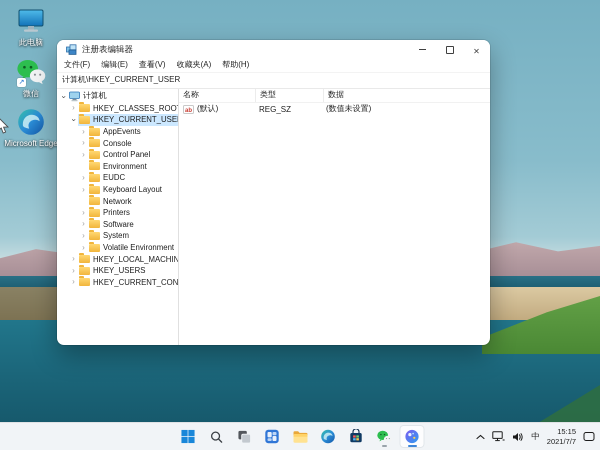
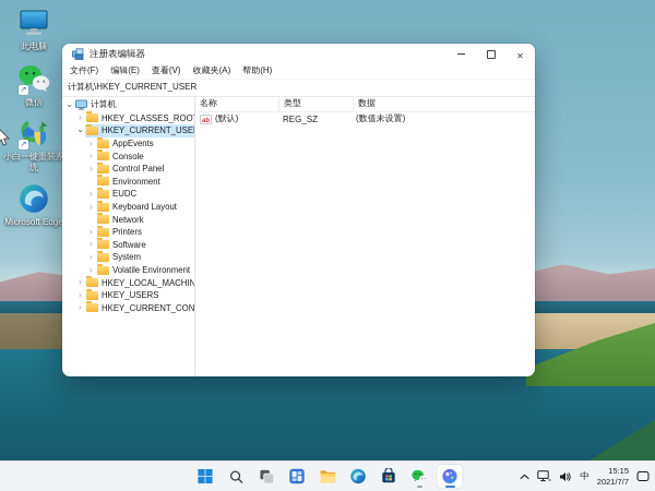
  此电脑
  微信
+ 小白一键重装系统
  Microsoft Edge
  注册表编辑器
  文件(F)
  编辑(E)
  查看(V)
  收藏夹(A)
  帮助(H)
  计算机\HKEY_CURRENT_USER
  计算机
  HKEY_CLASSES_ROO
  HKEY_CURRENT_USE
  AppEvents
  Console
  Control Panel
  Environment
  EUDC
  Keyboard Layout
  Network
  Printers
  Software
  System
  Volatile Environment
  HKEY_LOCAL_MACHIN
  HKEY_USERS
  HKEY_CURRENT_CON
  名称
  类型
  数据
  (默认)
  REG_SZ
  (数值未设置)
  中
  15:15
  2021/7/7
